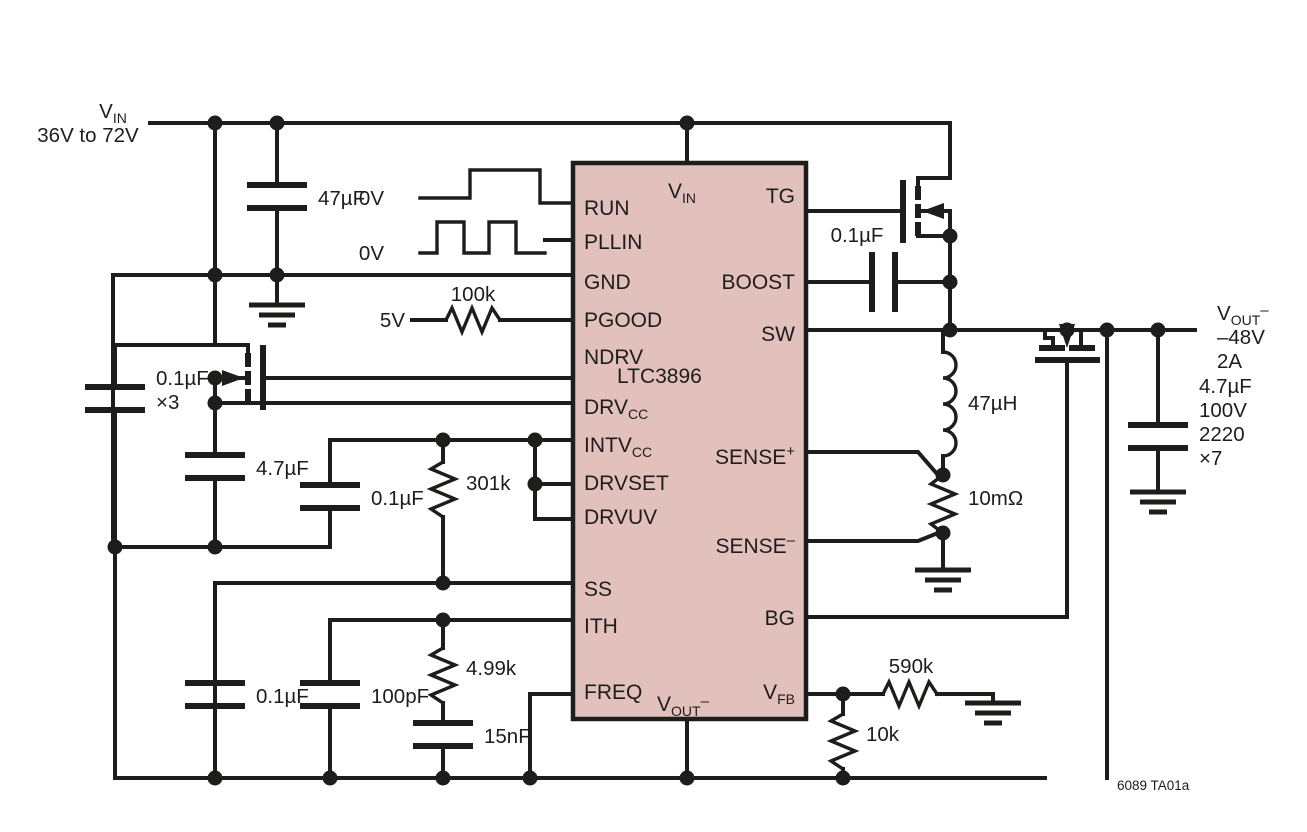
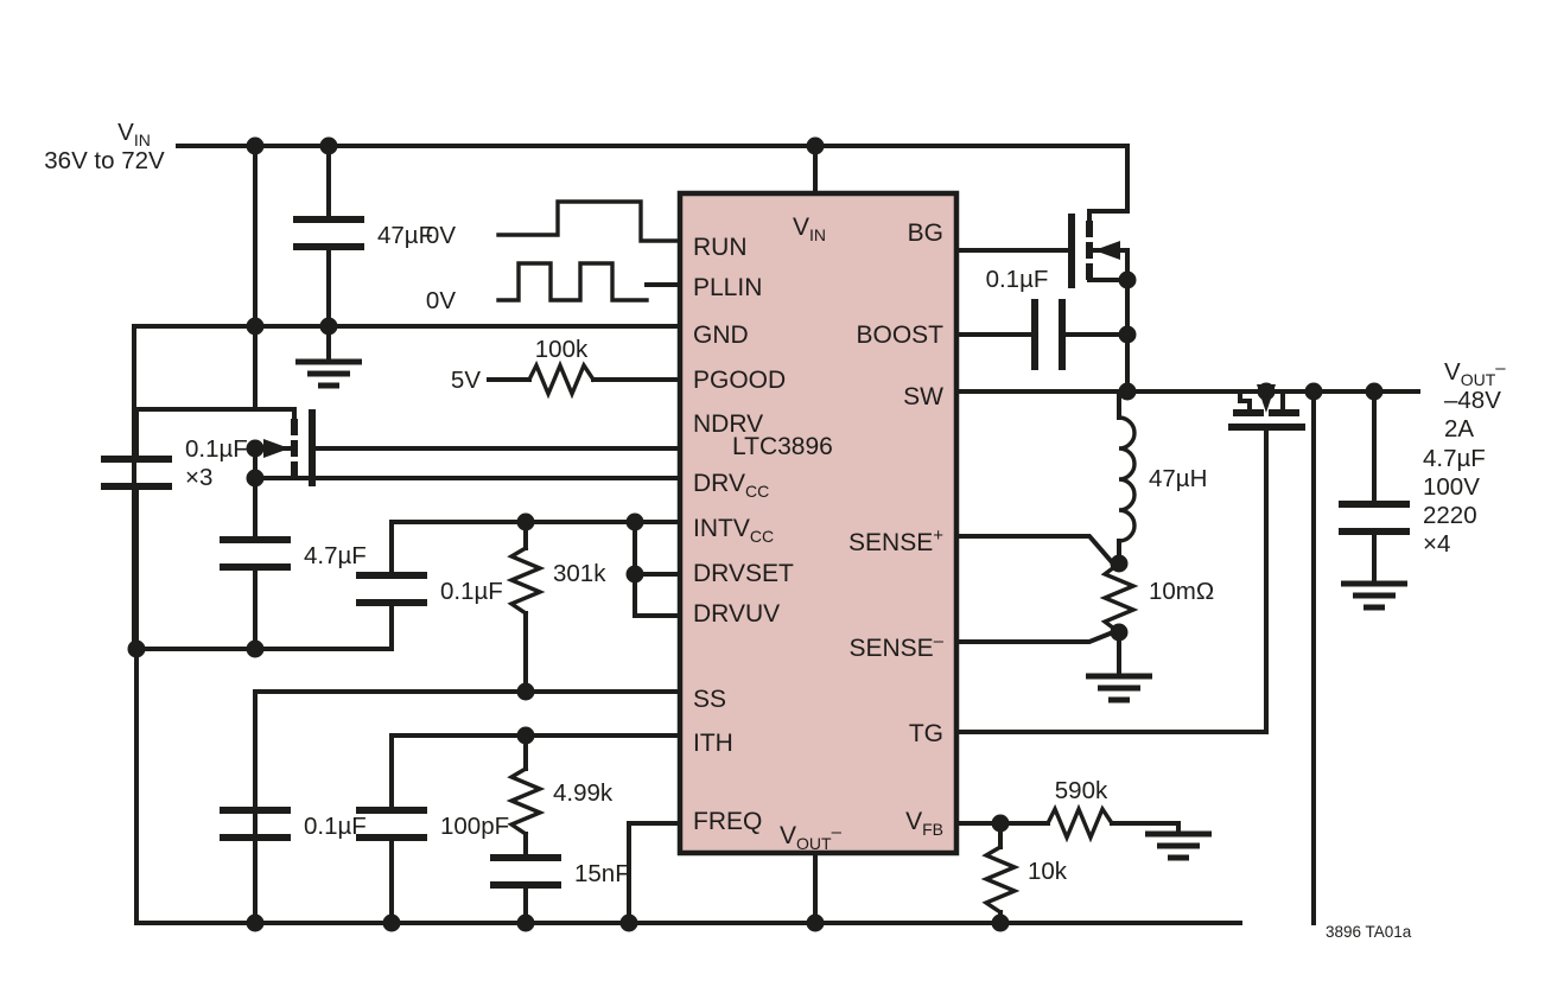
  LTC3896
  VIN
  VOUT –
  RUN
  PLLIN
  GND
  PGOOD
  NDRV
  DRVCC
  INTVCC
  DRVSET
  DRVUV
  SS
  ITH
  FREQ
- TG
+ BG
  BOOST
  SW
  SENSE+
  SENSE–
- BG
+ TG
  VFB
  VIN
  36V to 72V
  47µF
  0V
  0V
  5V
  100k
  0.1µF
  ×3
  4.7µF
  0.1µF
  301k
  0.1µF
  100pF
  4.99k
  15nF
  0.1µF
  47µH
  10mΩ
  4.7µF
  100V
  2220
- ×7
+ ×4
  VOUT –
  –48V
  2A
  590k
  10k
- 6089 TA01a
+ 3896 TA01a
